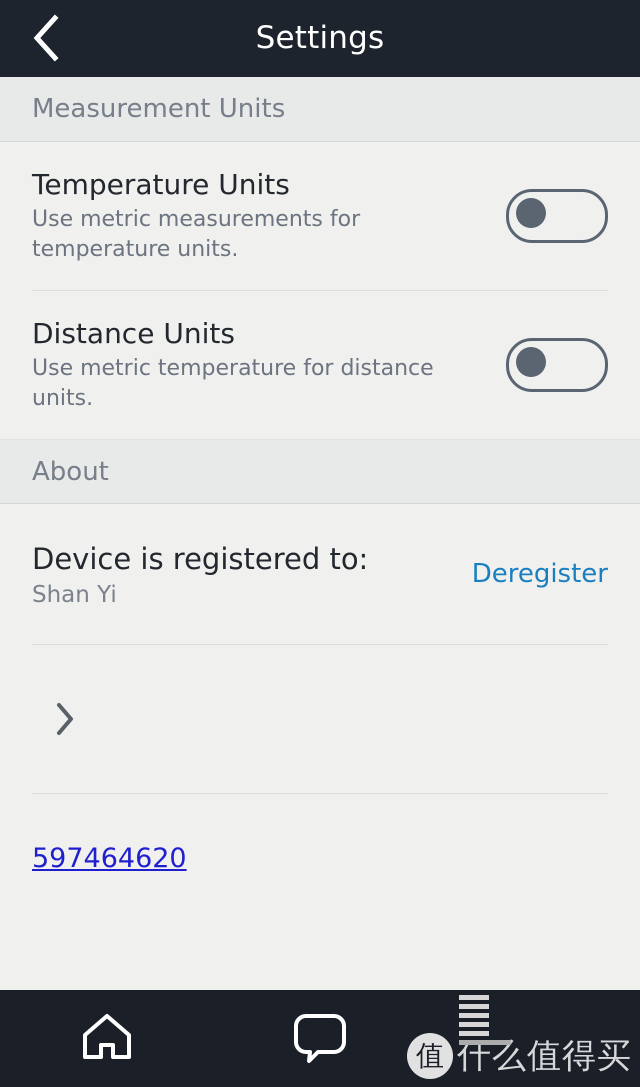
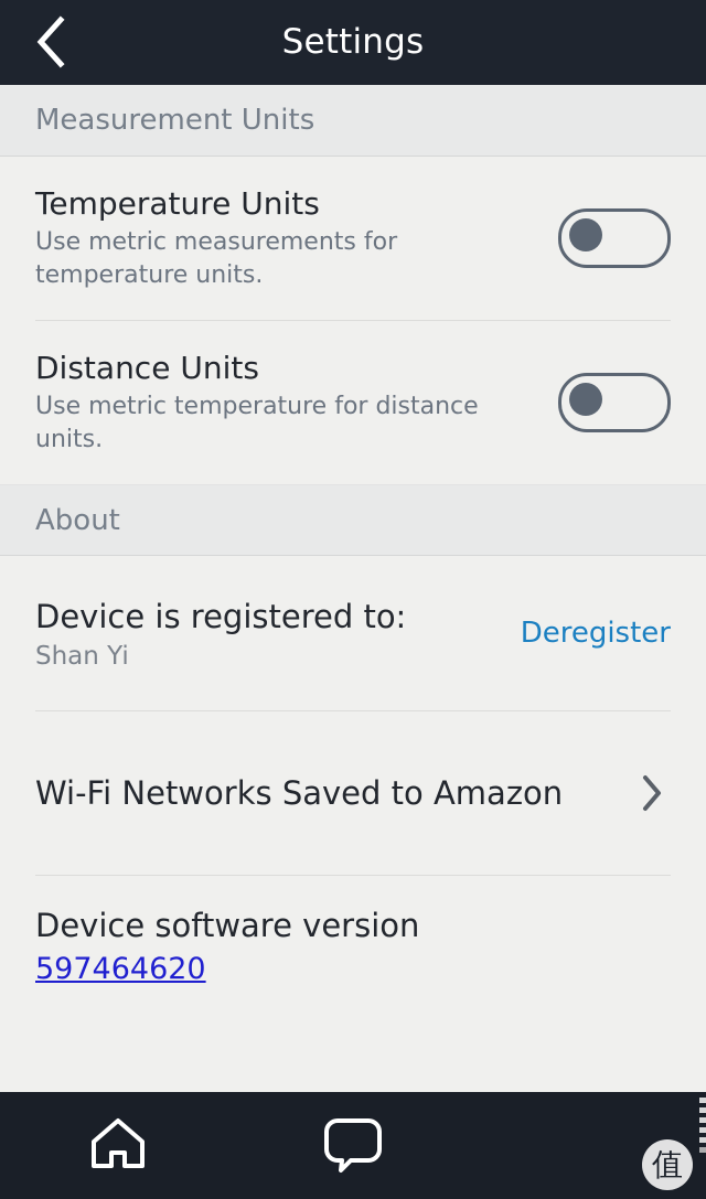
  Settings
  Measurement Units
  Temperature Units
  Use metric measurements for temperature units.
  Distance Units
  Use metric temperature for distance units.
  About
  Device is registered to:
  Shan Yi
  Deregister
+ Wi-Fi Networks Saved to Amazon
+ Device software version
  597464620
  值
- 什么值得买
